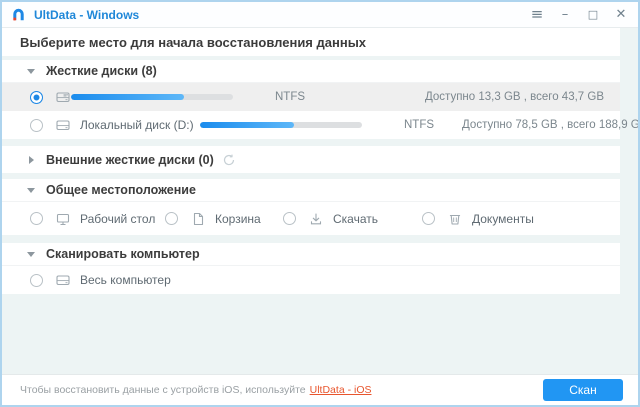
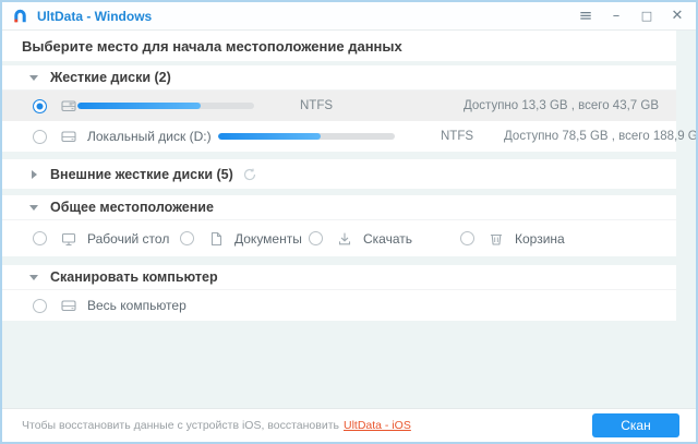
  UltData - Windows
  ≡
  –
  □
  ✕
- Выберите место для начала восстановления данных
+ Выберите место для начала местоположение данных
- Жесткие диски (8)
+ Жесткие диски (2)
  NTFS
  Доступно 13,3 GB , всего 43,7 GB
  Локальный диск (D:)
  NTFS
  Доступно 78,5 GB , всего 188,9 G
- Внешние жесткие диски (0)
+ Внешние жесткие диски (5)
  Общее местоположение
  Рабочий стол
- Корзина
+ Документы
  Скачать
- Документы
+ Корзина
  Сканировать компьютер
  Весь компьютер
- Чтобы восстановить данные с устройств iOS, используйте
+ Чтобы восстановить данные с устройств iOS, восстановить
  UltData - iOS
  Скан
